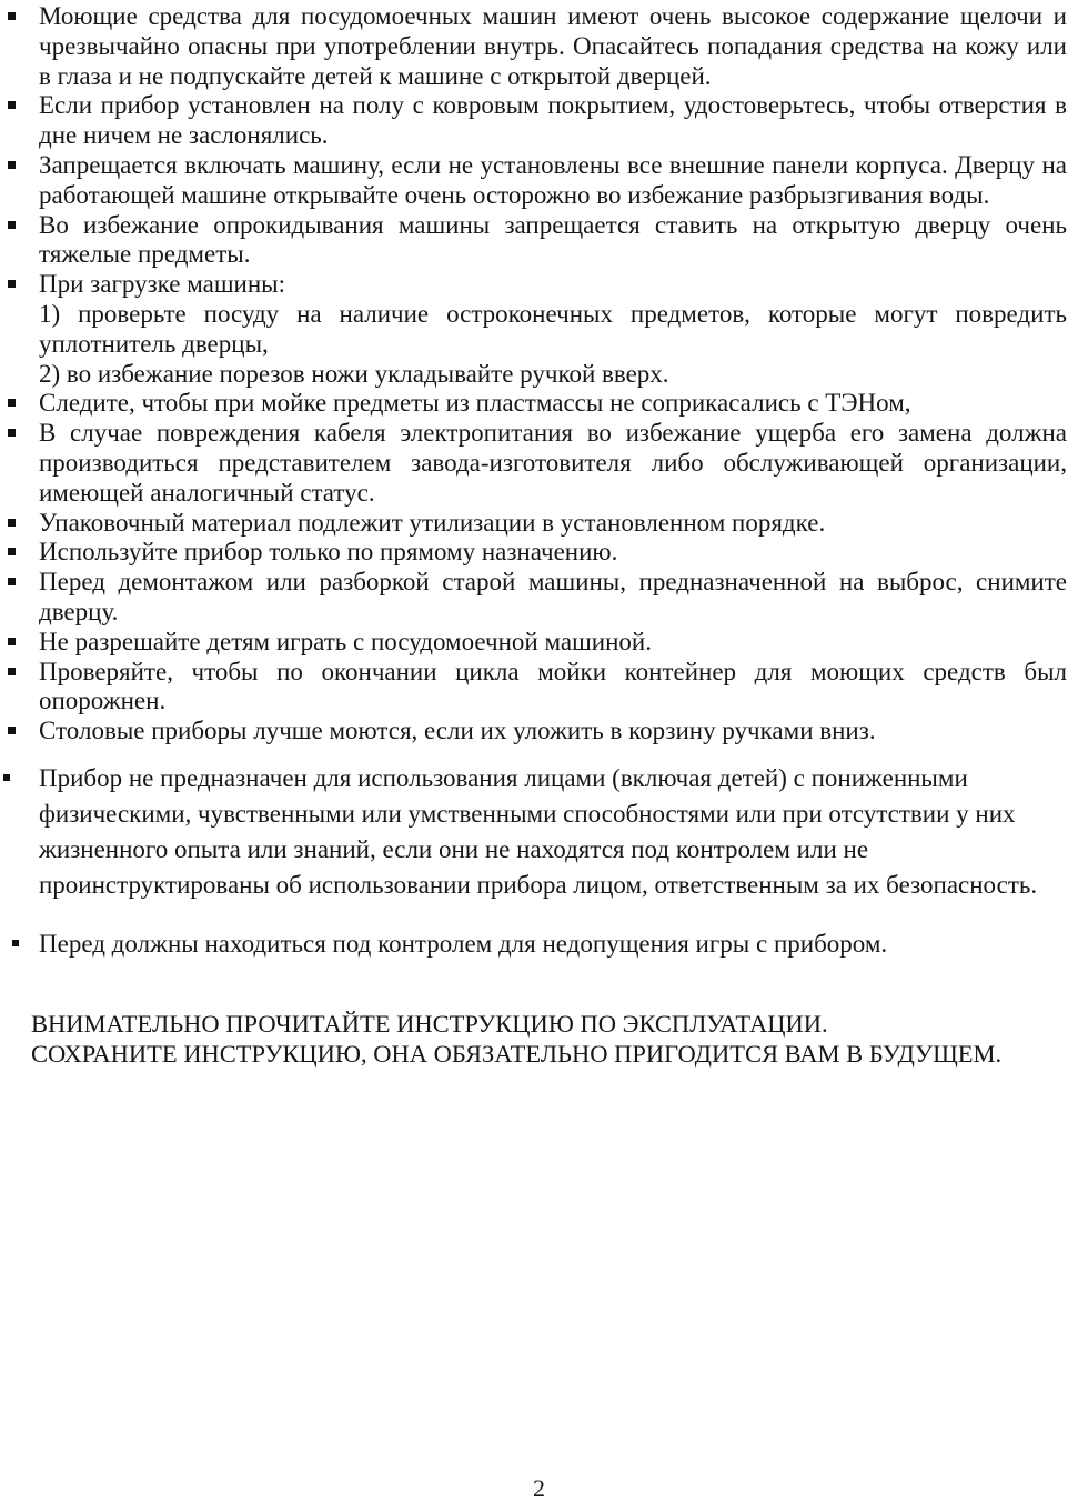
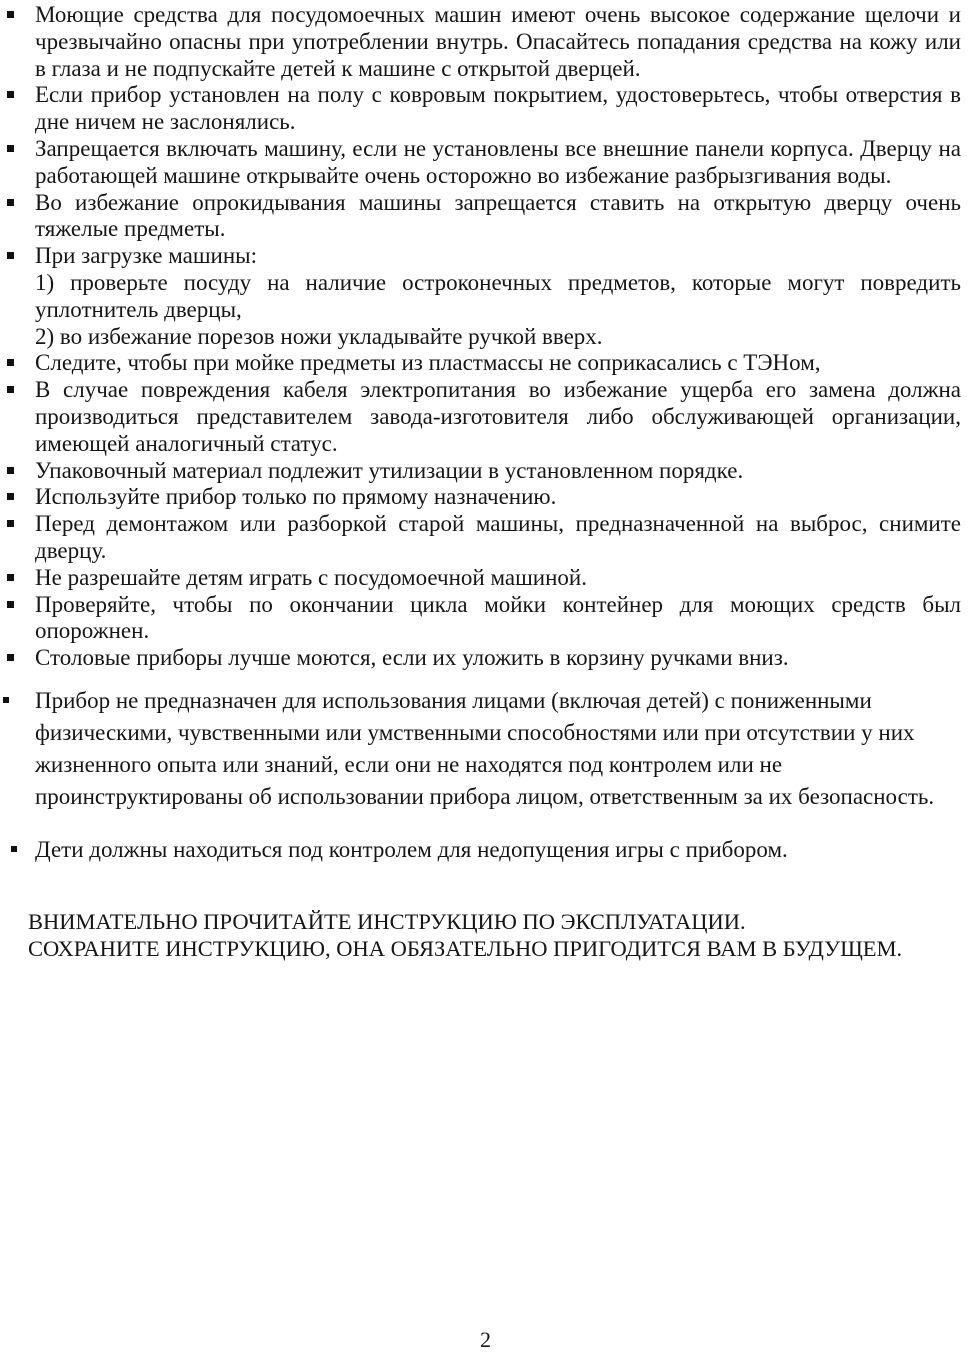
  Моющие средства для посудомоечных машин имеют очень высокое содержание щелочи и чрезвычайно опасны при употреблении внутрь. Опасайтесь попадания средства на кожу или в глаза и не подпускайте детей к машине с открытой дверцей.
  Если прибор установлен на полу с ковровым покрытием, удостоверьтесь, чтобы отверстия в дне ничем не заслонялись.
  Запрещается включать машину, если не установлены все внешние панели корпуса. Дверцу на работающей машине открывайте очень осторожно во избежание разбрызгивания воды.
  Во избежание опрокидывания машины запрещается ставить на открытую дверцу очень тяжелые предметы.
  При загрузке машины:
  1) проверьте посуду на наличие остроконечных предметов, которые могут повредить уплотнитель дверцы,
  2) во избежание порезов ножи укладывайте ручкой вверх.
  Следите, чтобы при мойке предметы из пластмассы не соприкасались с ТЭНом,
  В случае повреждения кабеля электропитания во избежание ущерба его замена должна производиться представителем завода-изготовителя либо обслуживающей организации, имеющей аналогичный статус.
  Упаковочный материал подлежит утилизации в установленном порядке.
  Используйте прибор только по прямому назначению.
  Перед демонтажом или разборкой старой машины, предназначенной на выброс, снимите дверцу.
  Не разрешайте детям играть с посудомоечной машиной.
  Проверяйте, чтобы по окончании цикла мойки контейнер для моющих средств был опорожнен.
  Столовые приборы лучше моются, если их уложить в корзину ручками вниз.
  Прибор не предназначен для использования лицами (включая детей) с пониженными физическими, чувственными или умственными способностями или при отсутствии у них жизненного опыта или знаний, если они не находятся под контролем или не проинструктированы об использовании прибора лицом, ответственным за их безопасность.
- Перед должны находиться под контролем для недопущения игры с прибором.
+ Дети должны находиться под контролем для недопущения игры с прибором.
  ВНИМАТЕЛЬНО ПРОЧИТАЙТЕ ИНСТРУКЦИЮ ПО ЭКСПЛУАТАЦИИ.
  СОХРАНИТЕ ИНСТРУКЦИЮ, ОНА ОБЯЗАТЕЛЬНО ПРИГОДИТСЯ ВАМ В БУДУЩЕМ.
  2
